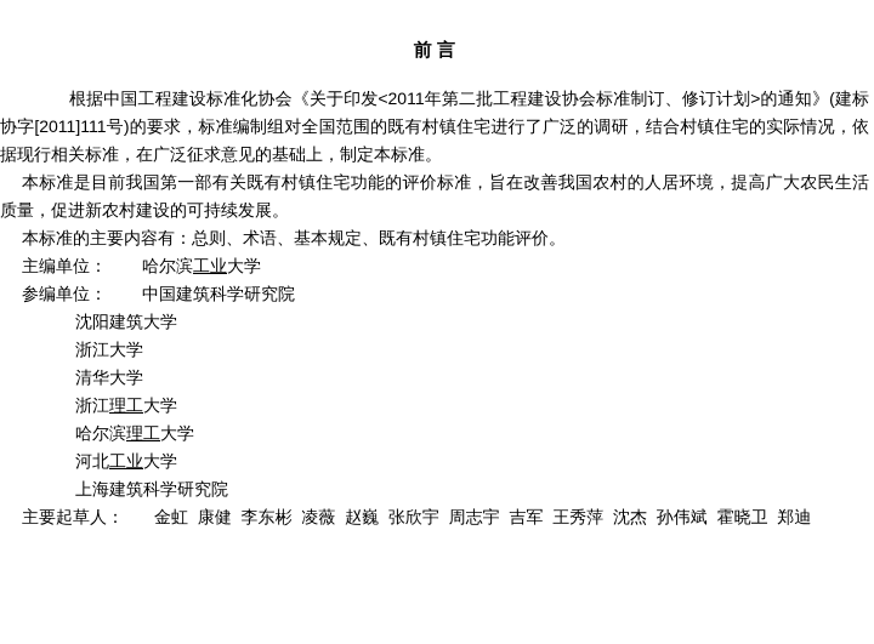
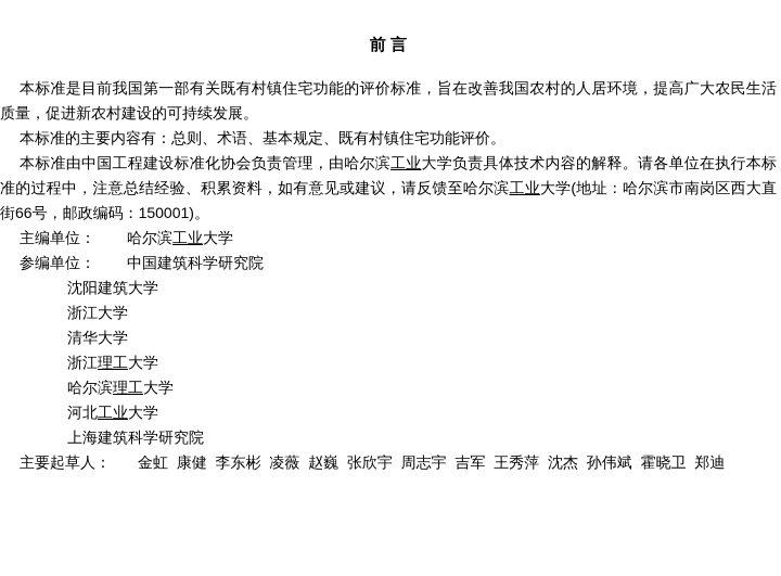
  前 言
- 根据中国工程建设标准化协会《关于印发<2011年第二批工程建设协会标准制订、修订计划>的通知》(建标协字[2011]111号)的要求，标准编制组对全国范围的既有村镇住宅进行了广泛的调研，结合村镇住宅的实际情况，依据现行相关标准，在广泛征求意见的基础上，制定本标准。
  本标准是目前我国第一部有关既有村镇住宅功能的评价标准，旨在改善我国农村的人居环境，提高广大农民生活质量，促进新农村建设的可持续发展。
  本标准的主要内容有：总则、术语、基本规定、既有村镇住宅功能评价。
+ 本标准由中国工程建设标准化协会负责管理，由哈尔滨工业大学负责具体技术内容的解释。请各单位在执行本标准的过程中，注意总结经验、积累资料，如有意见或建议，请反馈至哈尔滨工业大学(地址：哈尔滨市南岗区西大直街66号，邮政编码：150001)。
  主编单位： 哈尔滨工业大学
  参编单位： 中国建筑科学研究院
  沈阳建筑大学
  浙江大学
  清华大学
  浙江理工大学
  哈尔滨理工大学
  河北工业大学
  上海建筑科学研究院
  主要起草人： 金虹 康健 李东彬 凌薇 赵巍 张欣宇 周志宇 吉军 王秀萍 沈杰 孙伟斌 霍晓卫 郑迪
